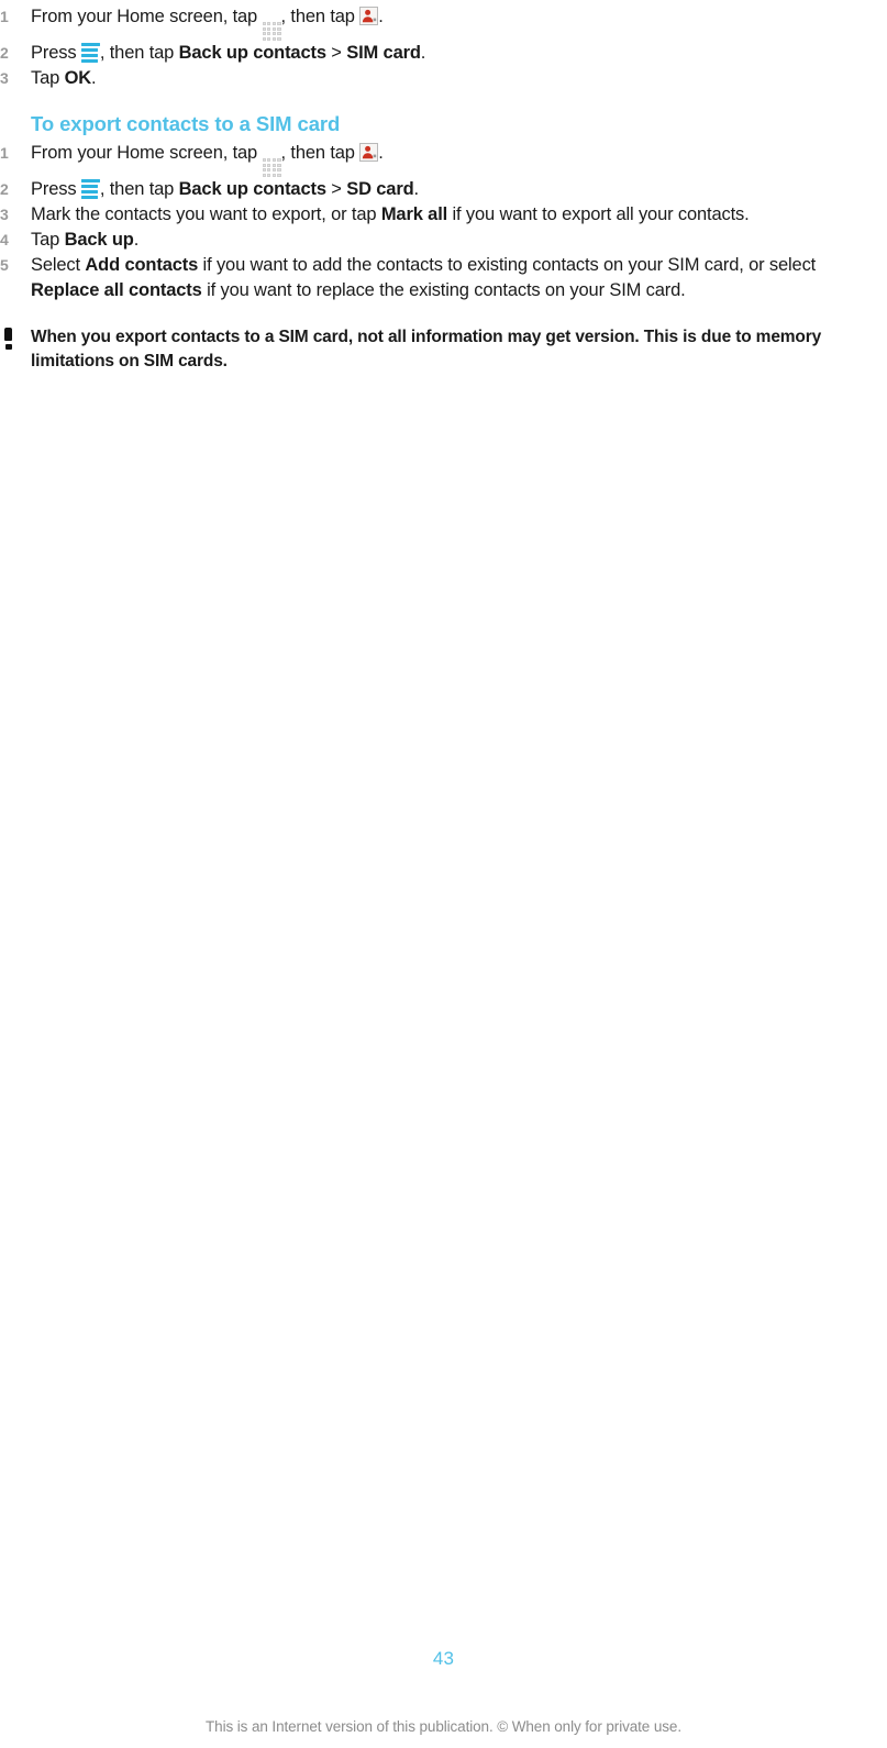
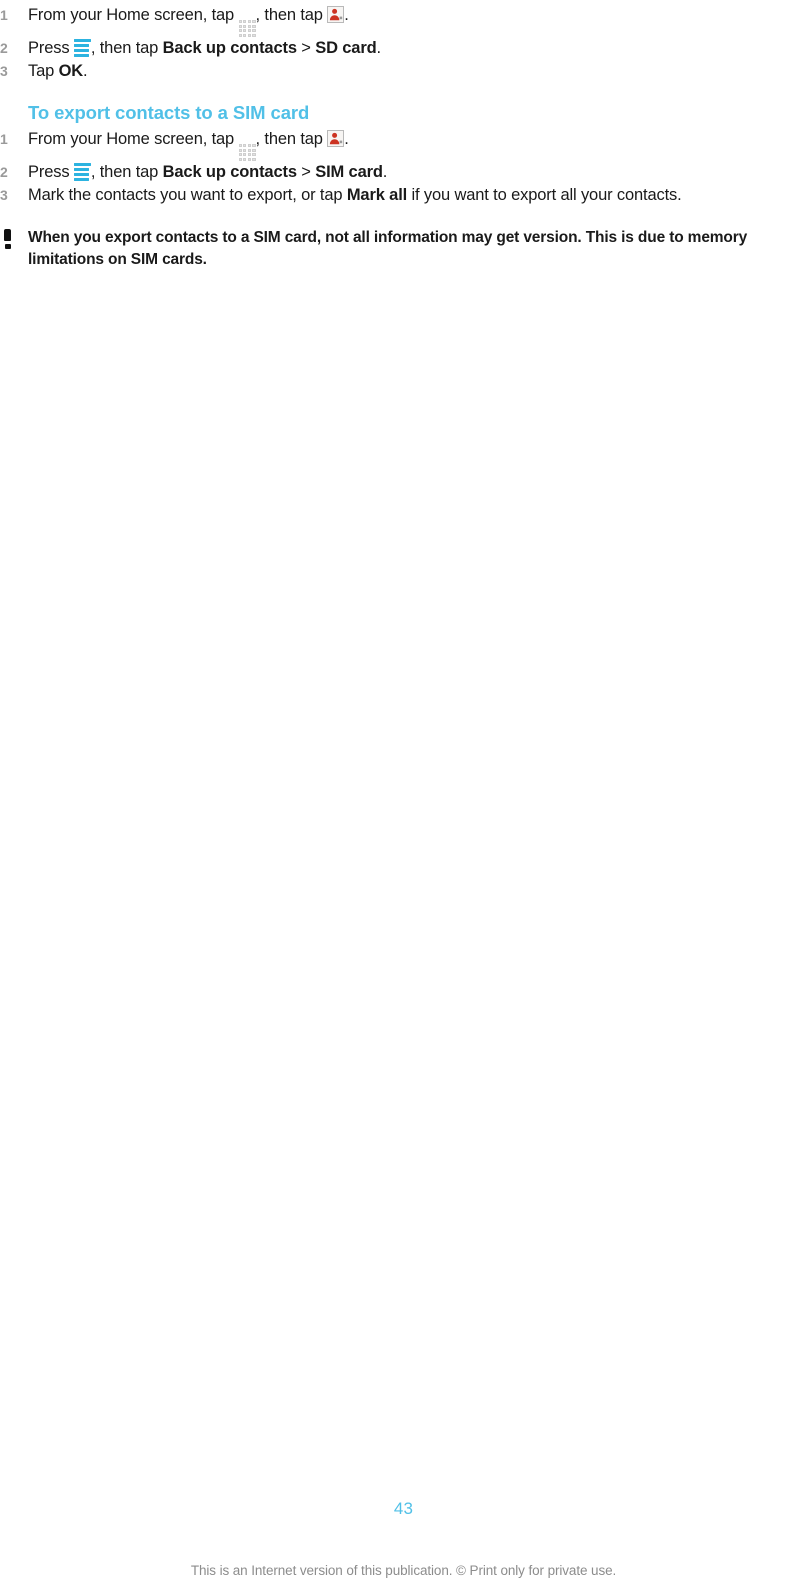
  1
  From your Home screen, tap , then tap .
  2
- Press , then tap Back up contacts > SIM card.
+ Press , then tap Back up contacts > SD card.
  3
  Tap OK.
  To export contacts to a SIM card
  1
  From your Home screen, tap , then tap .
  2
- Press , then tap Back up contacts > SD card.
+ Press , then tap Back up contacts > SIM card.
  3
  Mark the contacts you want to export, or tap Mark all if you want to export all your contacts.
- 4
- Tap Back up.
- 5
- Select Add contacts if you want to add the contacts to existing contacts on your SIM card, or select Replace all contacts if you want to replace the existing contacts on your SIM card.
  When you export contacts to a SIM card, not all information may get version. This is due to memory limitations on SIM cards.
  43
- This is an Internet version of this publication. © When only for private use.
+ This is an Internet version of this publication. © Print only for private use.
